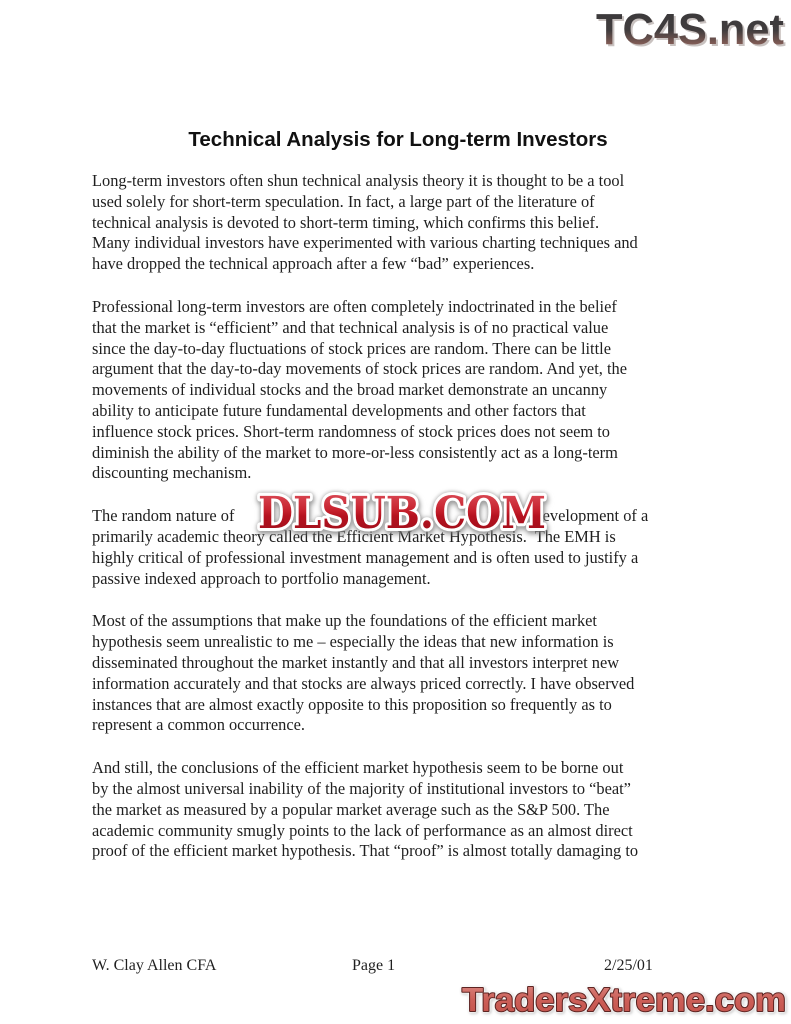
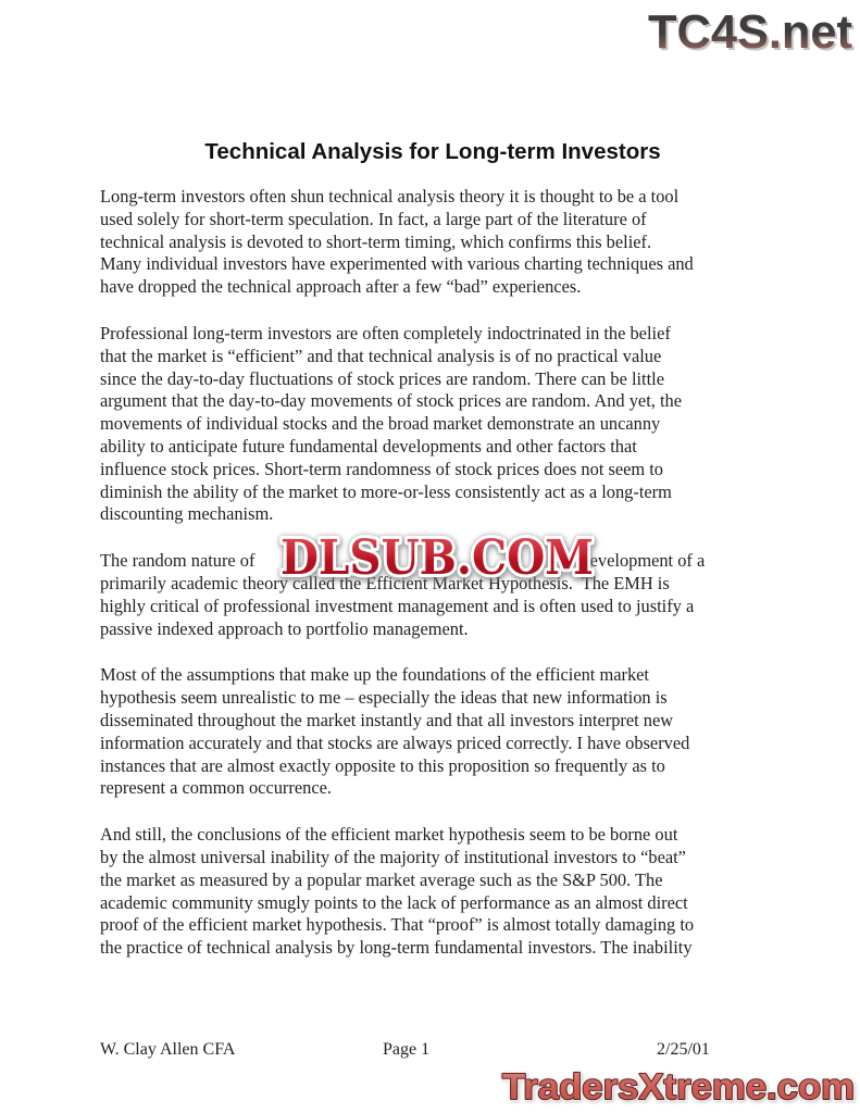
  TC4S.net
  Technical Analysis for Long-term Investors
  Long-term investors often shun technical analysis theory it is thought to be a tool
  used solely for short-term speculation. In fact, a large part of the literature of
  technical analysis is devoted to short-term timing, which confirms this belief.
  Many individual investors have experimented with various charting techniques and
  have dropped the technical approach after a few “bad” experiences.
  Professional long-term investors are often completely indoctrinated in the belief
  that the market is “efficient” and that technical analysis is of no practical value
  since the day-to-day fluctuations of stock prices are random. There can be little
  argument that the day-to-day movements of stock prices are random. And yet, the
  movements of individual stocks and the broad market demonstrate an uncanny
  ability to anticipate future fundamental developments and other factors that
  influence stock prices. Short-term randomness of stock prices does not seem to
  diminish the ability of the market to more-or-less consistently act as a long-term
  discounting mechanism.
  The random nature of development of a
  primarily academic theory called the Efficient Market Hypothesis. The EMH is
  highly critical of professional investment management and is often used to justify a
  passive indexed approach to portfolio management.
  Most of the assumptions that make up the foundations of the efficient market
  hypothesis seem unrealistic to me – especially the ideas that new information is
  disseminated throughout the market instantly and that all investors interpret new
  information accurately and that stocks are always priced correctly. I have observed
  instances that are almost exactly opposite to this proposition so frequently as to
  represent a common occurrence.
  And still, the conclusions of the efficient market hypothesis seem to be borne out
  by the almost universal inability of the majority of institutional investors to “beat”
  the market as measured by a popular market average such as the S&P 500. The
  academic community smugly points to the lack of performance as an almost direct
  proof of the efficient market hypothesis. That “proof” is almost totally damaging to
+ the practice of technical analysis by long-term fundamental investors. The inability
  DLSUB.COM
  W. Clay Allen CFA
  Page 1
  2/25/01
  TradersXtreme.com
